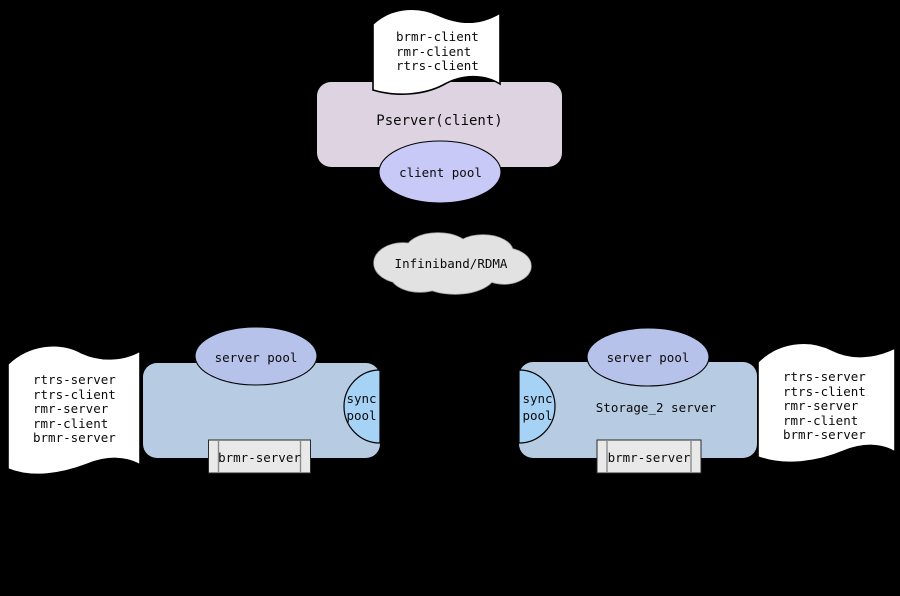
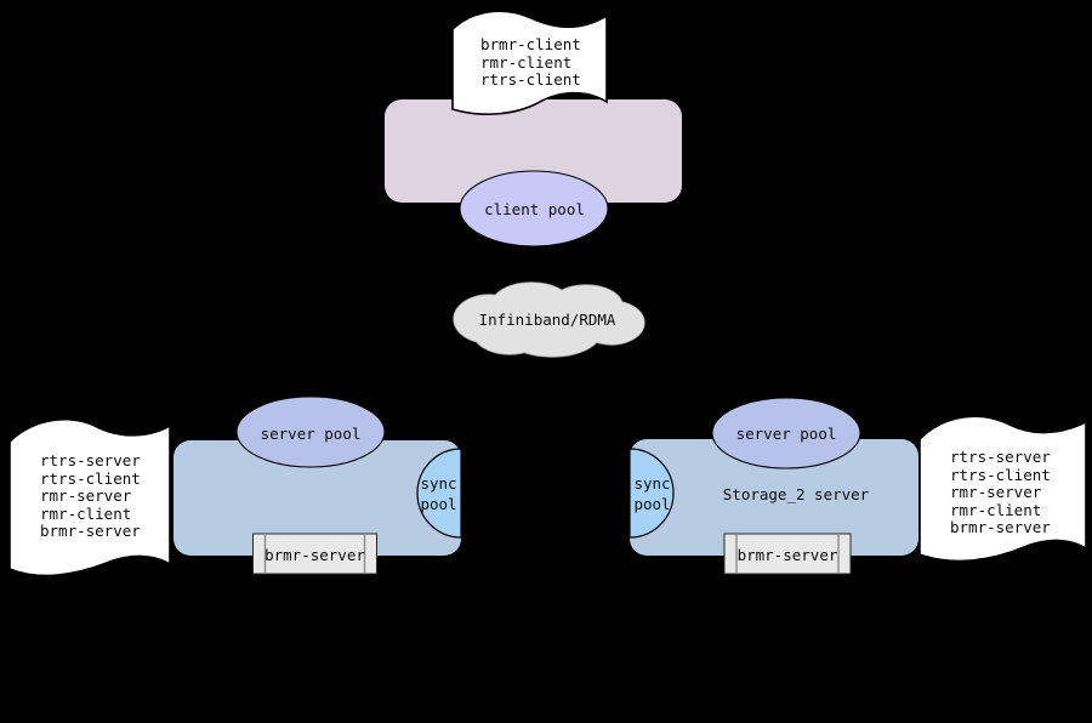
  brmr-client
  rmr-client
  rtrs-client
- Pserver(client)
  client pool
  Infiniband/RDMA
  rtrs-server
  rtrs-client
  rmr-server
  rmr-client
  brmr-server
  server pool
  sync
  pool
  brmr-server
  server pool
  Storage_2 server
  sync
  pool
  brmr-server
  rtrs-server
  rtrs-client
  rmr-server
  rmr-client
  brmr-server
